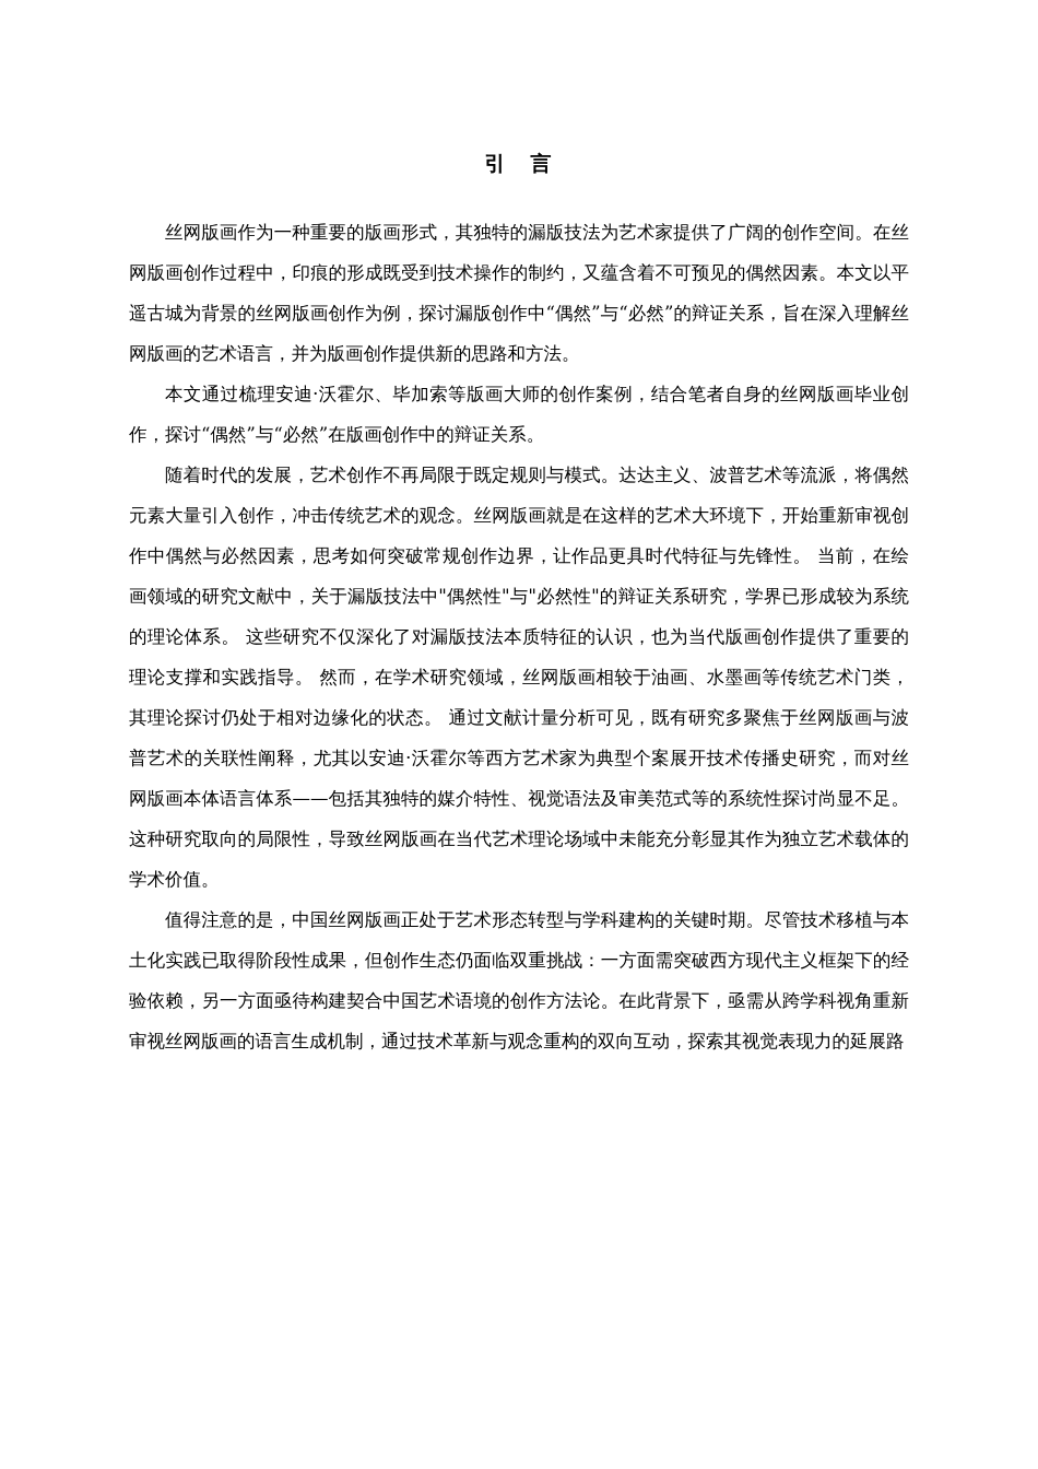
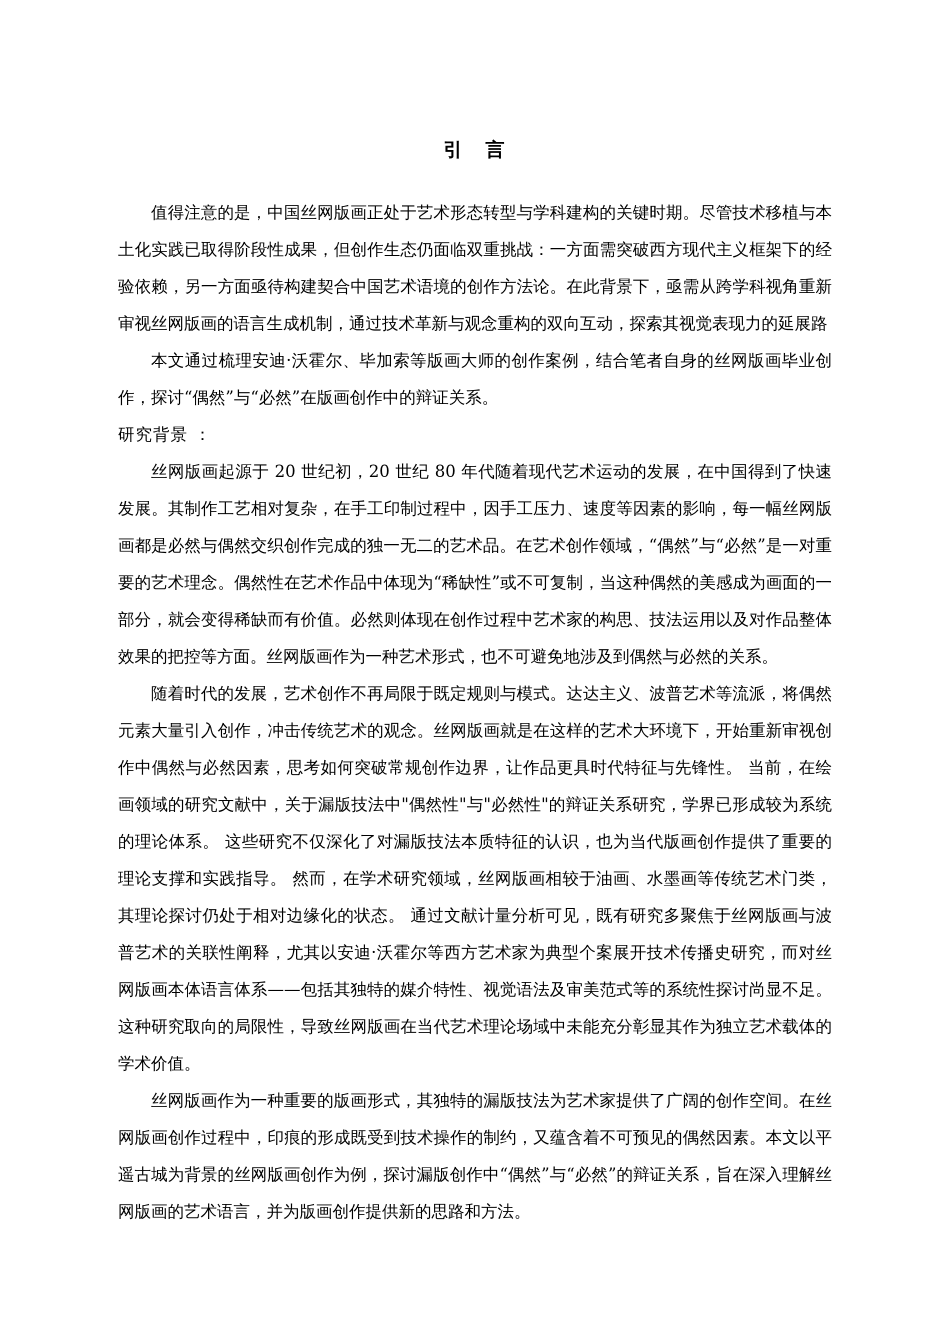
  引 言
- 丝网版画作为一种重要的版画形式，其独特的漏版技法为艺术家提供了广阔的创作空间。在丝网版画创作过程中，印痕的形成既受到技术操作的制约，又蕴含着不可预见的偶然因素。本文以平遥古城为背景的丝网版画创作为例，探讨漏版创作中“偶然”与“必然”的辩证关系，旨在深入理解丝网版画的艺术语言，并为版画创作提供新的思路和方法。
+ 值得注意的是，中国丝网版画正处于艺术形态转型与学科建构的关键时期。尽管技术移植与本土化实践已取得阶段性成果，但创作生态仍面临双重挑战：一方面需突破西方现代主义框架下的经验依赖，另一方面亟待构建契合中国艺术语境的创作方法论。在此背景下，亟需从跨学科视角重新审视丝网版画的语言生成机制，通过技术革新与观念重构的双向互动，探索其视觉表现力的延展路
  本文通过梳理安迪·沃霍尔、毕加索等版画大师的创作案例，结合笔者自身的丝网版画毕业创作，探讨“偶然”与“必然”在版画创作中的辩证关系。
+ 研究背景 ：
+ 丝网版画起源于 20 世纪初，20 世纪 80 年代随着现代艺术运动的发展，在中国得到了快速发展。其制作工艺相对复杂，在手工印制过程中，因手工压力、速度等因素的影响，每一幅丝网版画都是必然与偶然交织创作完成的独一无二的艺术品。在艺术创作领域，“偶然”与“必然”是一对重要的艺术理念。偶然性在艺术作品中体现为“稀缺性”或不可复制，当这种偶然的美感成为画面的一部分，就会变得稀缺而有价值。必然则体现在创作过程中艺术家的构思、技法运用以及对作品整体效果的把控等方面。丝网版画作为一种艺术形式，也不可避免地涉及到偶然与必然的关系。
  随着时代的发展，艺术创作不再局限于既定规则与模式。达达主义、波普艺术等流派，将偶然元素大量引入创作，冲击传统艺术的观念。丝网版画就是在这样的艺术大环境下，开始重新审视创作中偶然与必然因素，思考如何突破常规创作边界，让作品更具时代特征与先锋性。 当前，在绘画领域的研究文献中，关于漏版技法中"偶然性"与"必然性"的辩证关系研究，学界已形成较为系统的理论体系。 这些研究不仅深化了对漏版技法本质特征的认识，也为当代版画创作提供了重要的理论支撑和实践指导。 然而，在学术研究领域，丝网版画相较于油画、水墨画等传统艺术门类，其理论探讨仍处于相对边缘化的状态。 通过文献计量分析可见，既有研究多聚焦于丝网版画与波普艺术的关联性阐释，尤其以安迪·沃霍尔等西方艺术家为典型个案展开技术传播史研究，而对丝网版画本体语言体系——包括其独特的媒介特性、视觉语法及审美范式等的系统性探讨尚显不足。 这种研究取向的局限性，导致丝网版画在当代艺术理论场域中未能充分彰显其作为独立艺术载体的学术价值。
- 值得注意的是，中国丝网版画正处于艺术形态转型与学科建构的关键时期。尽管技术移植与本土化实践已取得阶段性成果，但创作生态仍面临双重挑战：一方面需突破西方现代主义框架下的经验依赖，另一方面亟待构建契合中国艺术语境的创作方法论。在此背景下，亟需从跨学科视角重新审视丝网版画的语言生成机制，通过技术革新与观念重构的双向互动，探索其视觉表现力的延展路
+ 丝网版画作为一种重要的版画形式，其独特的漏版技法为艺术家提供了广阔的创作空间。在丝网版画创作过程中，印痕的形成既受到技术操作的制约，又蕴含着不可预见的偶然因素。本文以平遥古城为背景的丝网版画创作为例，探讨漏版创作中“偶然”与“必然”的辩证关系，旨在深入理解丝网版画的艺术语言，并为版画创作提供新的思路和方法。
